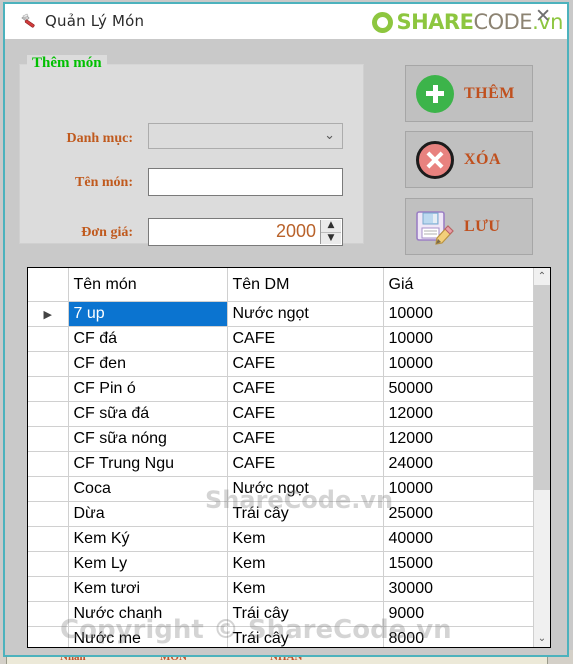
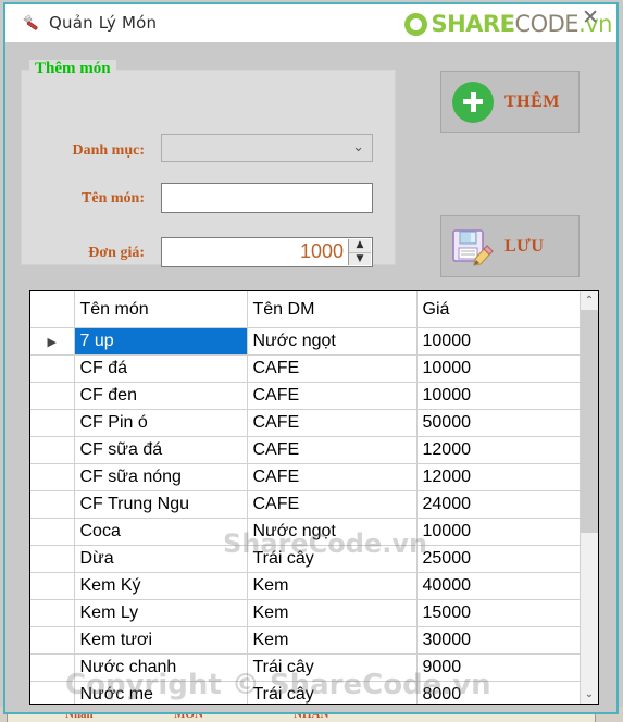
  Nhân
  MON
  NHÂN
  Quản Lý Món
  SHARE
  CODE
  .vn
  ✕
  Thêm món
  Danh mục:
  ⌄
  Tên món:
  Đơn giá:
- 2000
+ 1000
  ▲
  ▼
  THÊM
- XÓA
  LƯU
  	Tên món	Tên DM	Giá
  ▶	7 up	Nước ngọt	10000
  	CF đá	CAFE	10000
  	CF đen	CAFE	10000
  	CF Pin ó	CAFE	50000
  	CF sữa đá	CAFE	12000
  	CF sữa nóng	CAFE	12000
  	CF Trung Ngu	CAFE	24000
  	Coca	Nước ngọt	10000
  	Dừa	Trái cây	25000
  	Kem Ký	Kem	40000
  	Kem Ly	Kem	15000
  	Kem tươi	Kem	30000
  	Nước chanh	Trái cây	9000
  	Nước me	Trái cây	8000
  ⌃
  ⌄
  ShareCode.vn
  Copyright © ShareCode.vn
